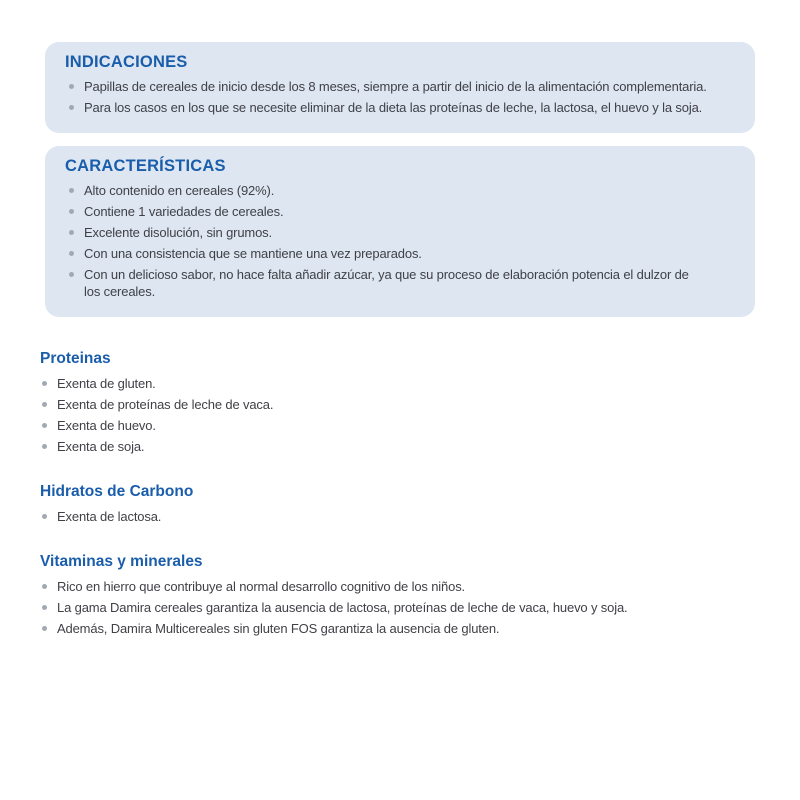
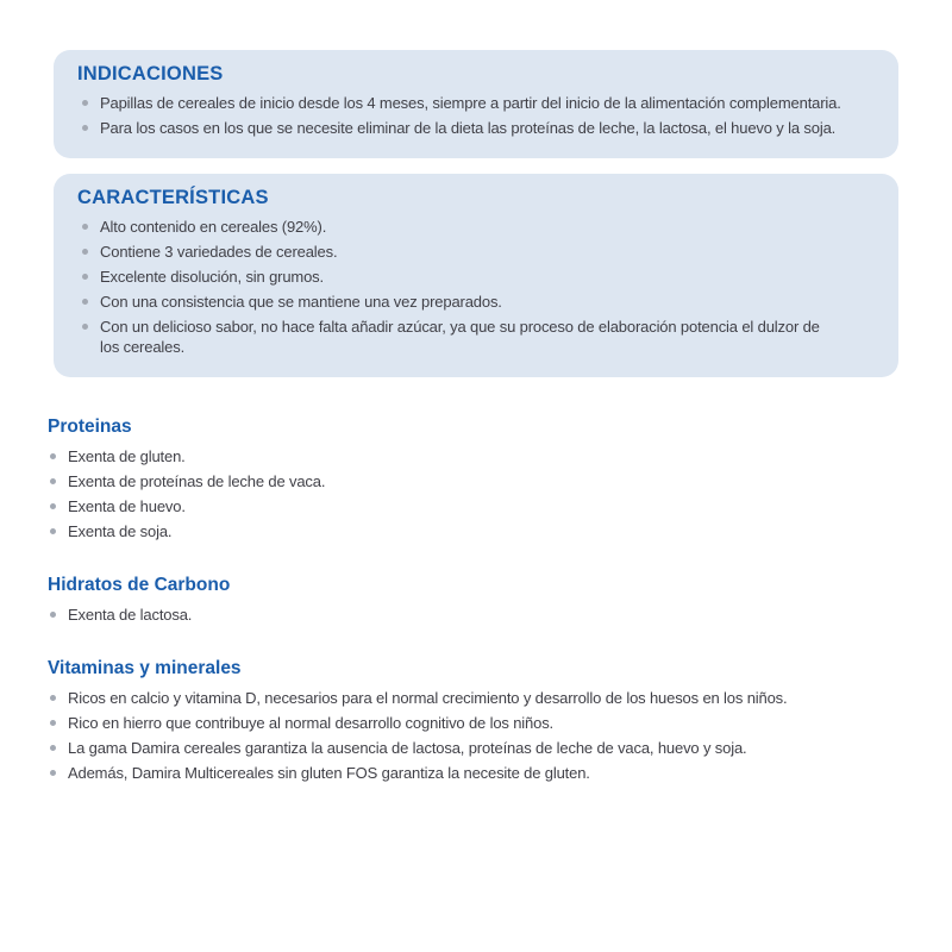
  INDICACIONES
- Papillas de cereales de inicio desde los 8 meses, siempre a partir del inicio de la alimentación complementaria.
+ Papillas de cereales de inicio desde los 4 meses, siempre a partir del inicio de la alimentación complementaria.
  Para los casos en los que se necesite eliminar de la dieta las proteínas de leche, la lactosa, el huevo y la soja.
  CARACTERÍSTICAS
  Alto contenido en cereales (92%).
- Contiene 1 variedades de cereales.
+ Contiene 3 variedades de cereales.
  Excelente disolución, sin grumos.
  Con una consistencia que se mantiene una vez preparados.
  Con un delicioso sabor, no hace falta añadir azúcar, ya que su proceso de elaboración potencia el dulzor de los cereales.
  Proteinas
  Exenta de gluten.
  Exenta de proteínas de leche de vaca.
  Exenta de huevo.
  Exenta de soja.
  Hidratos de Carbono
  Exenta de lactosa.
  Vitaminas y minerales
+ Ricos en calcio y vitamina D, necesarios para el normal crecimiento y desarrollo de los huesos en los niños.
  Rico en hierro que contribuye al normal desarrollo cognitivo de los niños.
  La gama Damira cereales garantiza la ausencia de lactosa, proteínas de leche de vaca, huevo y soja.
- Además, Damira Multicereales sin gluten FOS garantiza la ausencia de gluten.
+ Además, Damira Multicereales sin gluten FOS garantiza la necesite de gluten.
